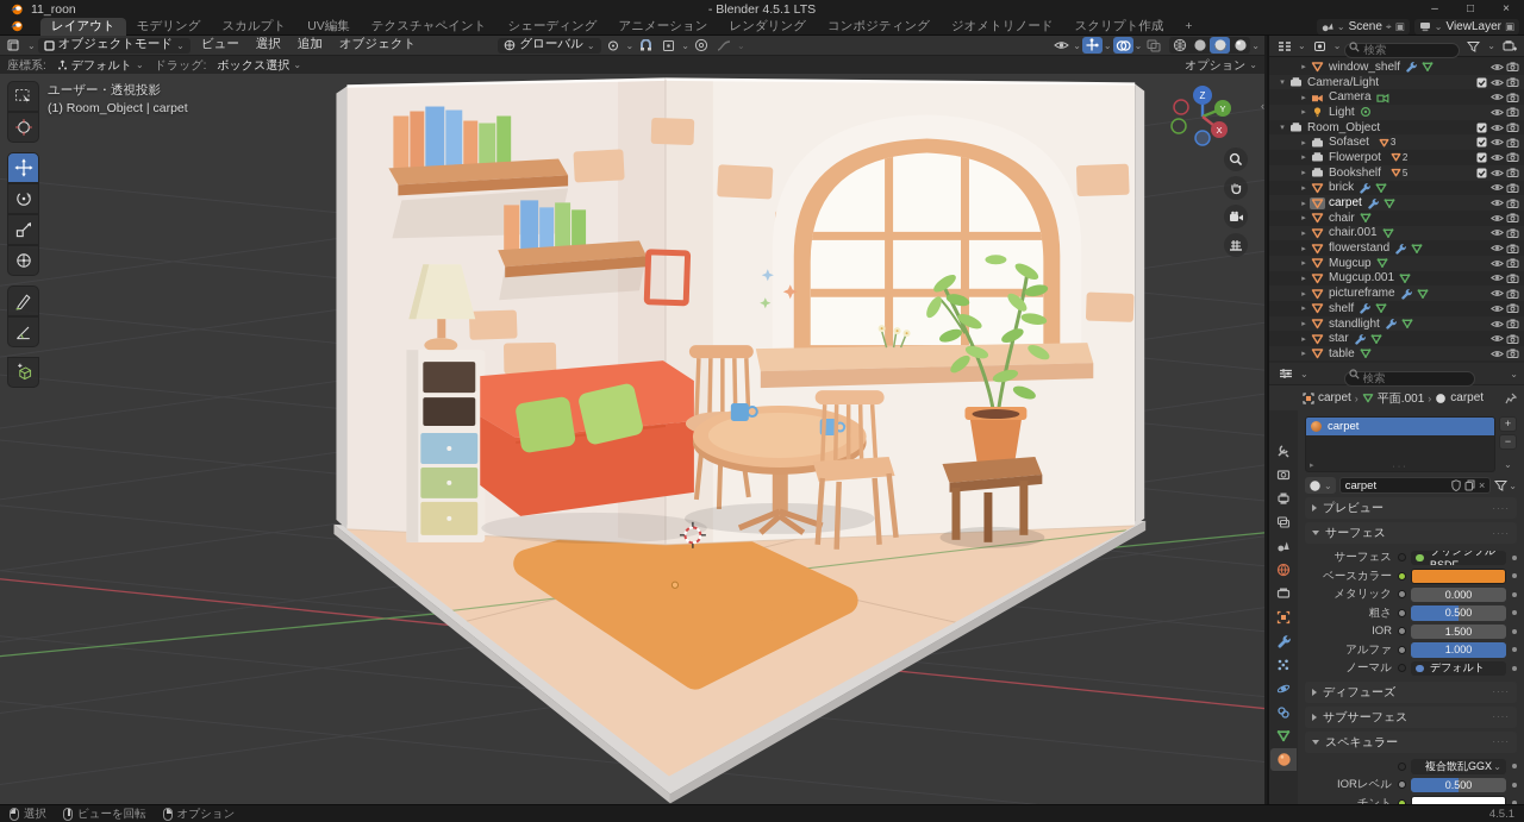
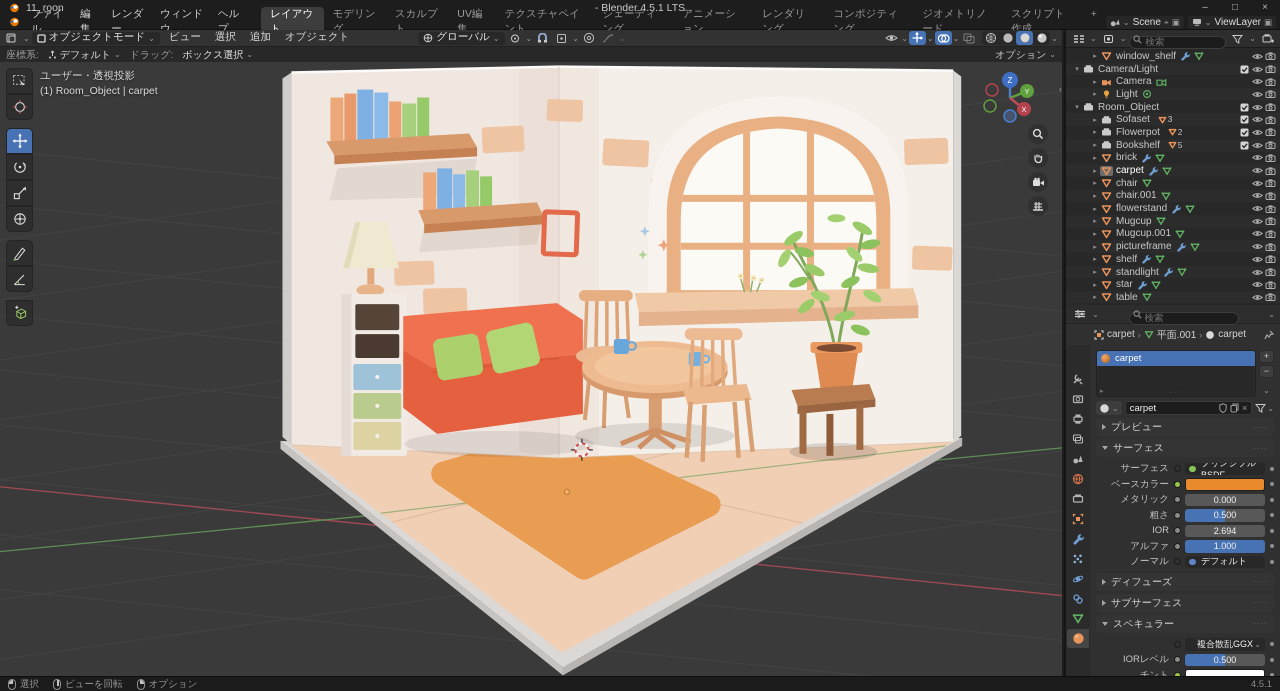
  11_roon
  - Blender 4.5.1 LTS
  –
  □
  ×
+ ファイル
+ 編集
+ レンダー
+ ウィンドウ
+ ヘルプ
  レイアウト
  モデリング
  スカルプト
  UV編集
  テクスチャペイント
  シェーディング
  アニメーション
  レンダリング
  コンポジティング
  ジオメトリノード
  スクリプト作成
  +
  ⌄
  Scene
  ⌖
  ▣
  ⌄
  ViewLayer
  ▣
  ⌄
  オブジェクトモード
  ⌄
  ビュー
  選択
  追加
  オブジェクト
  グローバル
  ⌄
  ⌄
  ⌄
  ⌄
  ⌄
  ⌄
  ⌄
  ⌄
  座標系:
  デフォルト
  ⌄
  ドラッグ:
  ボックス選択
  ⌄
  オプション
  ⌄
  ユーザー・透視投影
  (1) Room_Object | carpet
  Z
  Y
  X
  ‹
  ⌄
  ⌄
  検索
  ⌄
  window_shelf
  Camera/Light
  Camera
  Light
  Room_Object
  Sofaset
  3
  Flowerpot
  2
  Bookshelf
  5
  brick
  carpet
  chair
  chair.001
  flowerstand
  Mugcup
  Mugcup.001
  pictureframe
  shelf
  standlight
  star
  table
  ⌄
  検索
  ⌄
  carpet
  ›
  平面.001
  ›
  carpet
  carpet
  +
  −
  ⌄
  ⌄
  carpet
  ×
  ⌄
  プレビュー
  サーフェス
  サーフェス
  ベースカラー
  メタリック
  0.000
  粗さ
  0.500
  IOR
- 1.500
+ 2.694
  アルファ
  1.000
  ノーマル
  デフォルト
  ディフューズ
  サブサーフェス
  スペキュラー
  複合散乱GGX
  ⌄
  IORレベル
  0.500
  選択
  ビューを回転
  オプション
  4.5.1
